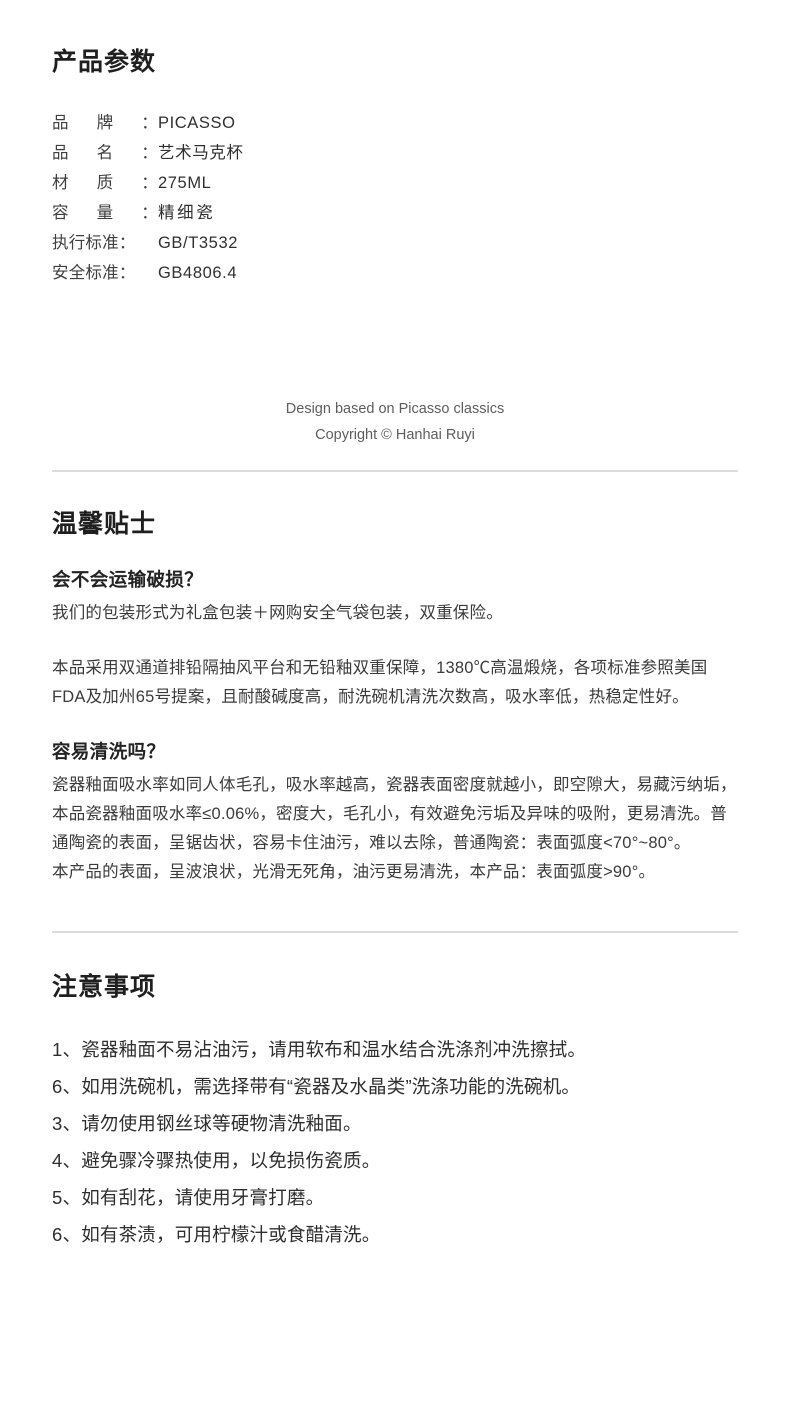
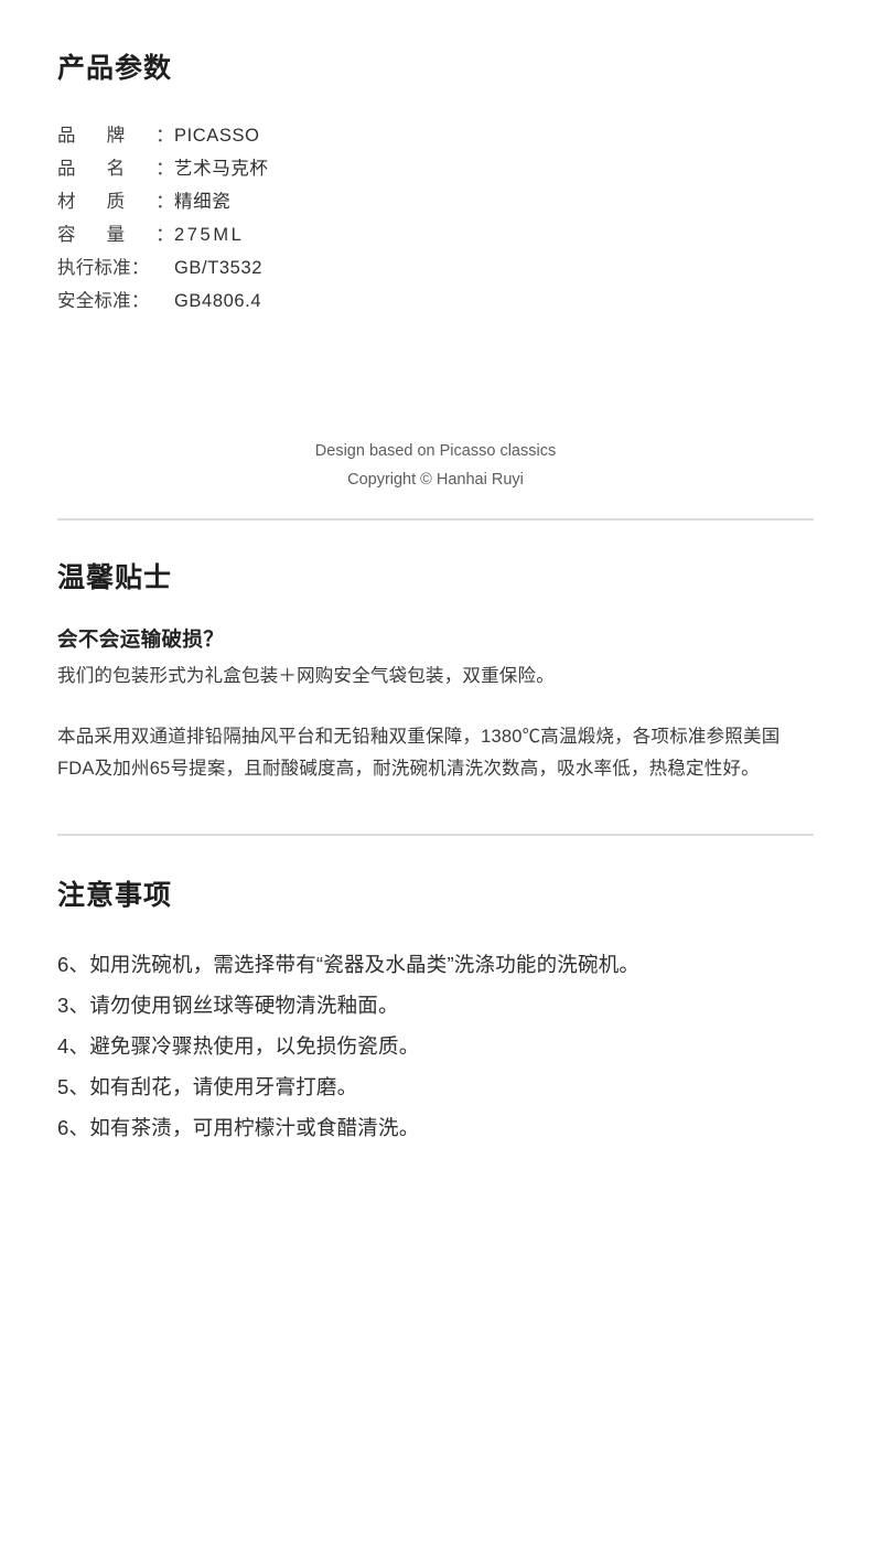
  产品参数
  品
  牌
  ：
  PICASSO
  品
  名
  ：
  艺术马克杯
  材
  质
  ：
- 275ML
+ 精细瓷
  容
  量
  ：
- 精细瓷
+ 275ML
  执行标准
  ：
  GB/T3532
  安全标准
  ：
  GB4806.4
  Design based on Picasso classics
  Copyright © Hanhai Ruyi
  温馨贴士
  会不会运输破损？
  我们的包装形式为礼盒包装＋网购安全气袋包装，双重保险。
  本品采用双通道排铅隔抽风平台和无铅釉双重保障，1380℃高温煅烧，各项标准参照美国FDA及加州65号提案，且耐酸碱度高，耐洗碗机清洗次数高，吸水率低，热稳定性好。
- 容易清洗吗？
- 瓷器釉面吸水率如同人体毛孔，吸水率越高，瓷器表面密度就越小，即空隙大，易藏污纳垢，本品瓷器釉面吸水率≤0.06%，密度大，毛孔小，有效避免污垢及异味的吸附，更易清洗。普通陶瓷的表面，呈锯齿状，容易卡住油污，难以去除，普通陶瓷：表面弧度<70°~80°。
- 本产品的表面，呈波浪状，光滑无死角，油污更易清洗，本产品：表面弧度>90°。
  注意事项
- 1、瓷器釉面不易沾油污，请用软布和温水结合洗涤剂冲洗擦拭。
  6、如用洗碗机，需选择带有“瓷器及水晶类”洗涤功能的洗碗机。
  3、请勿使用钢丝球等硬物清洗釉面。
  4、避免骤冷骤热使用，以免损伤瓷质。
  5、如有刮花，请使用牙膏打磨。
  6、如有茶渍，可用柠檬汁或食醋清洗。
